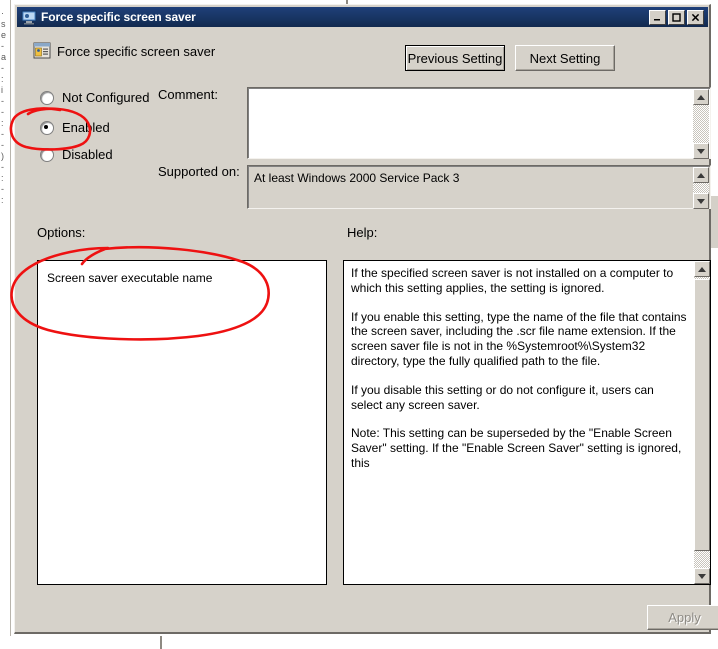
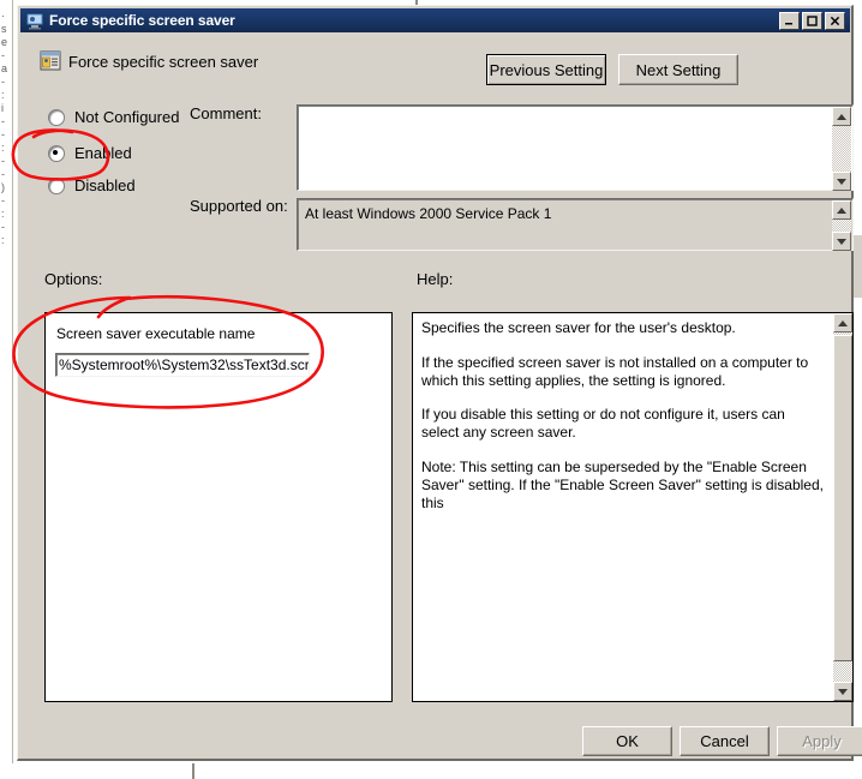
  ·
  s
  e
  -
  a
  -
  :
  i
  -
  -
  :
  -
  -
  )
  -
  :
  -
  :
  Force specific screen saver
  Force specific screen saver
  Previous Setting
  Next Setting
  Not Configured
  Enaled
  Disabled
  Comment:
  Supported on:
- At least Windows 2000 Service Pack 3
+ At least Windows 2000 Service Pack 1
  Options:
  Help:
  Screen saver executable name
+ %Systemroot%\System32\ssText3d.scr
+ Specifies the screen saver for the user's desktop.
  If the specified screen saver is not installed on a computer to which this setting applies, the setting is ignored.
- If you enable this setting, type the name of the file that contains the screen saver, including the .scr file name extension. If the screen saver file is not in the %Systemroot%\System32 directory, type the fully qualified path to the file.
  If you disable this setting or do not configure it, users can select any screen saver.
- Note: This setting can be superseded by the "Enable Screen Saver" setting. If the "Enable Screen Saver" setting is ignored, this
+ Note: This setting can be superseded by the "Enable Screen Saver" setting. If the "Enable Screen Saver" setting is disabled, this
+ OK
+ Cancel
  Apply
